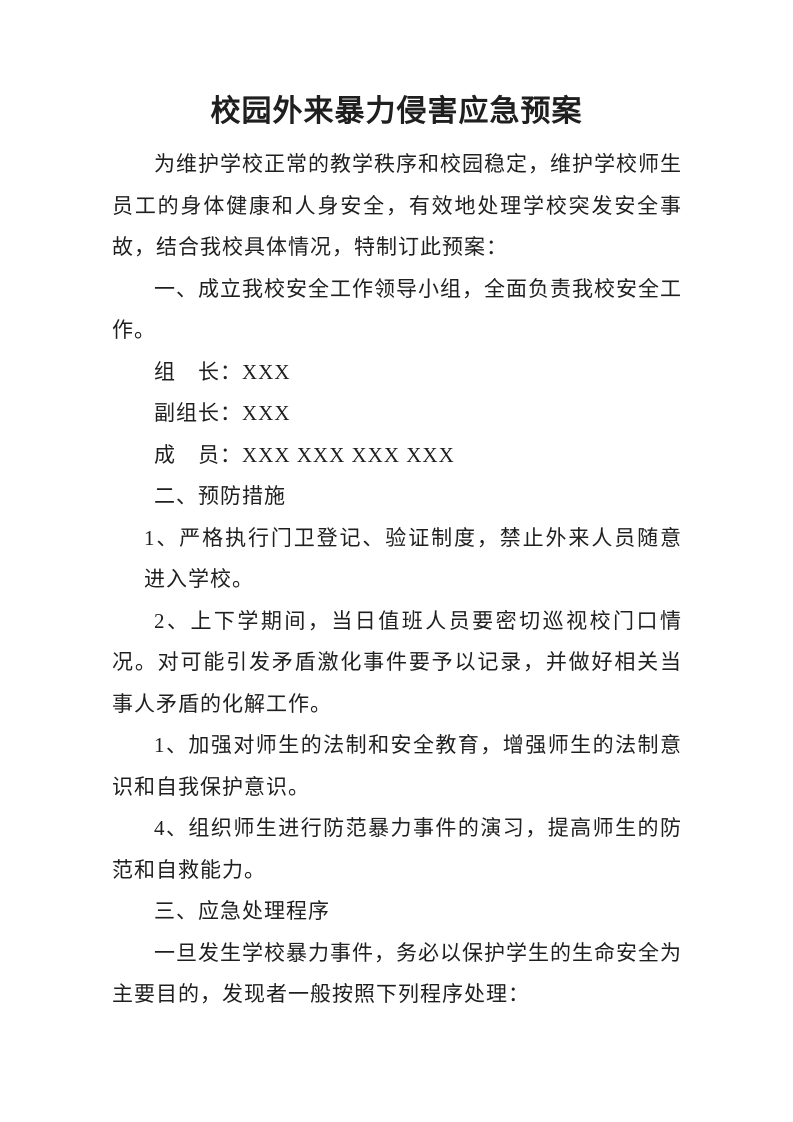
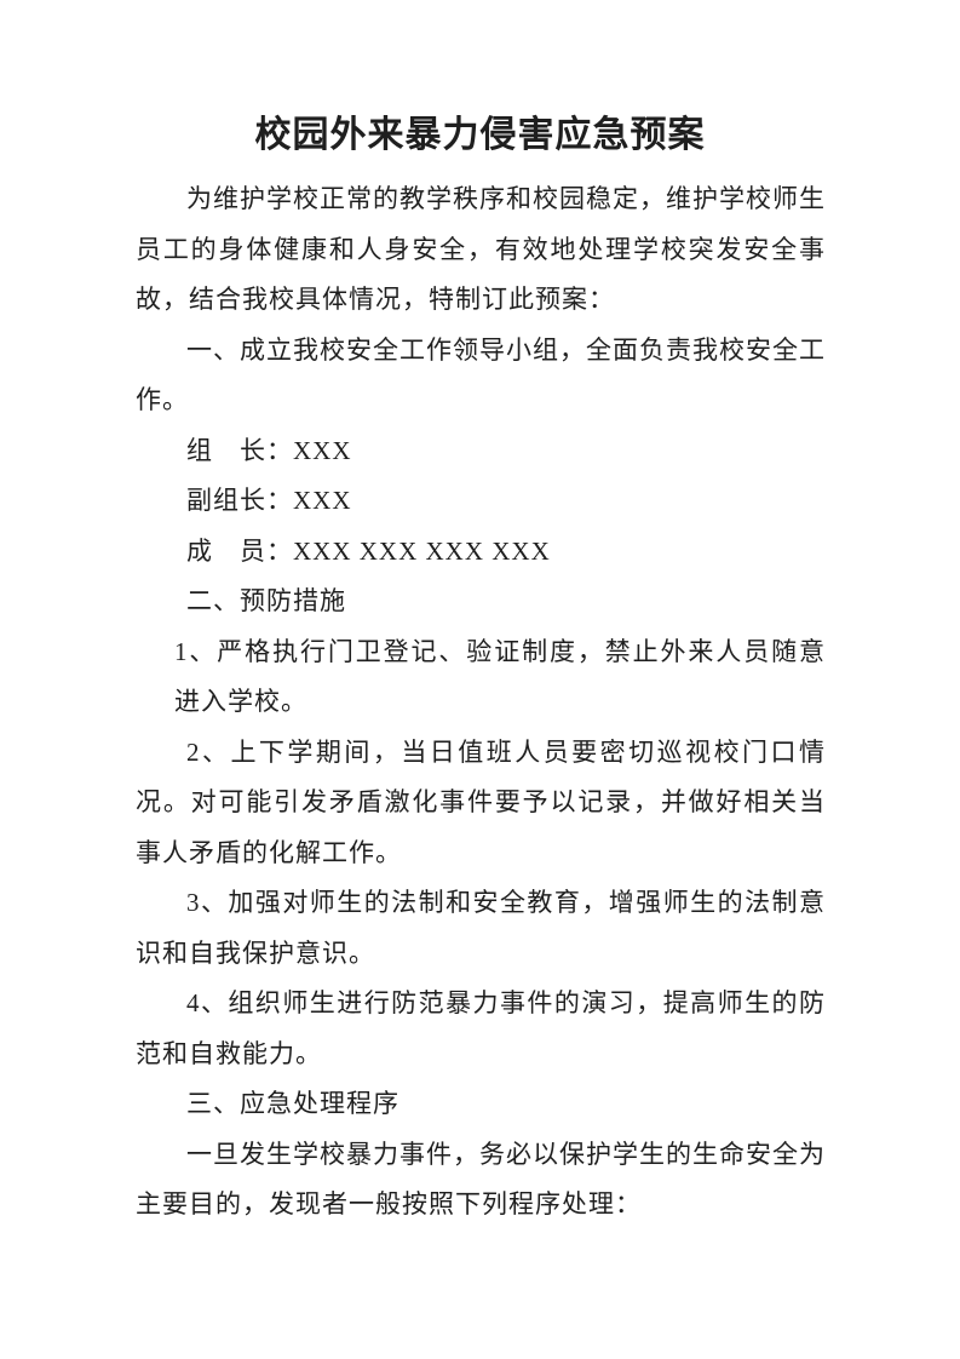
  校园外来暴力侵害应急预案
  为维护学校正常的教学秩序和校园稳定，维护学校师生员工的身体健康和人身安全，有效地处理学校突发安全事故，结合我校具体情况，特制订此预案：
  一、成立我校安全工作领导小组，全面负责我校安全工作。
  组 长：XXX
  副组长：XXX
  成 员：XXX XXX XXX XXX
  二、预防措施
  1、严格执行门卫登记、验证制度，禁止外来人员随意进入学校。
  2、上下学期间，当日值班人员要密切巡视校门口情况。对可能引发矛盾激化事件要予以记录，并做好相关当事人矛盾的化解工作。
- 1、加强对师生的法制和安全教育，增强师生的法制意识和自我保护意识。
+ 3、加强对师生的法制和安全教育，增强师生的法制意识和自我保护意识。
  4、组织师生进行防范暴力事件的演习，提高师生的防范和自救能力。
  三、应急处理程序
  一旦发生学校暴力事件，务必以保护学生的生命安全为主要目的，发现者一般按照下列程序处理：
